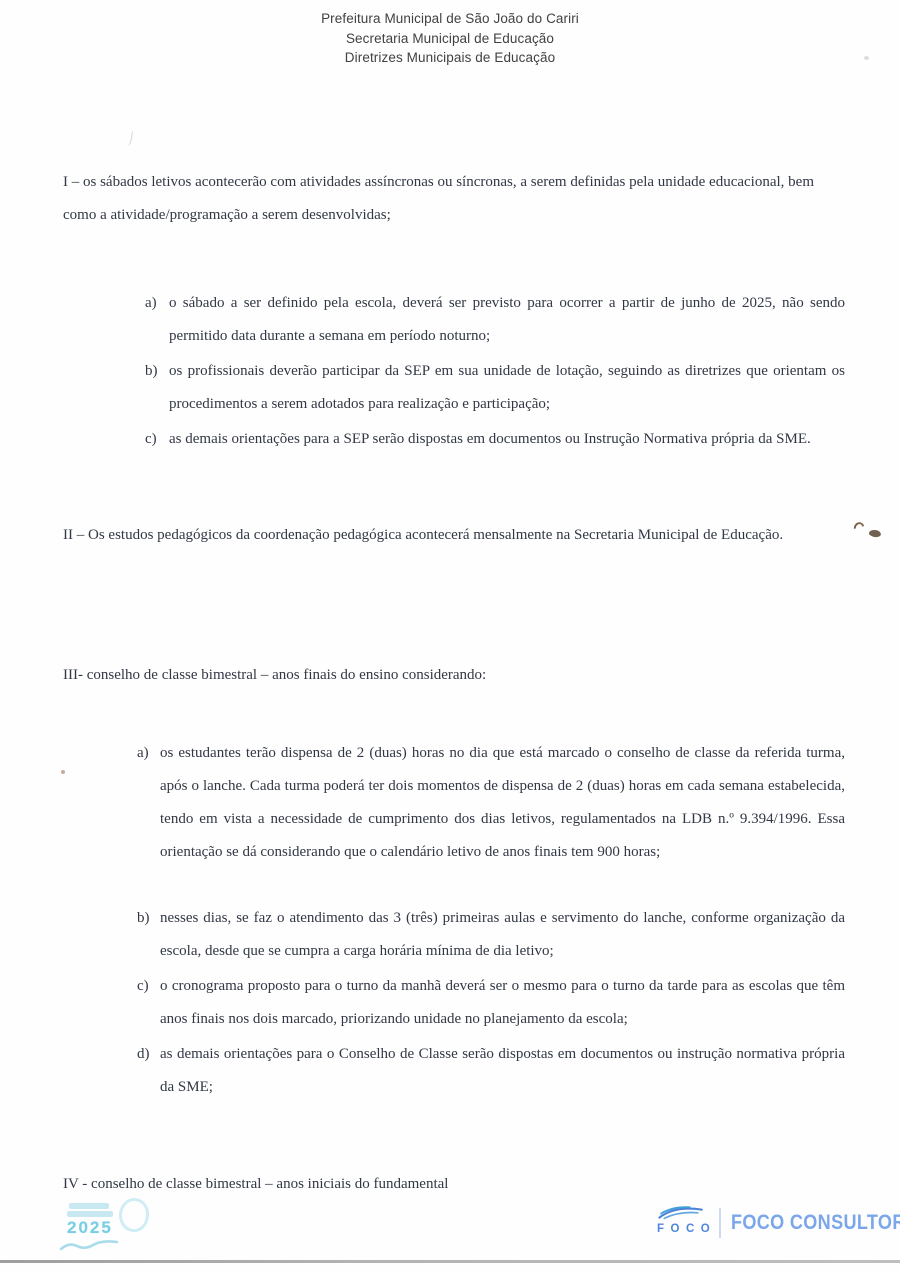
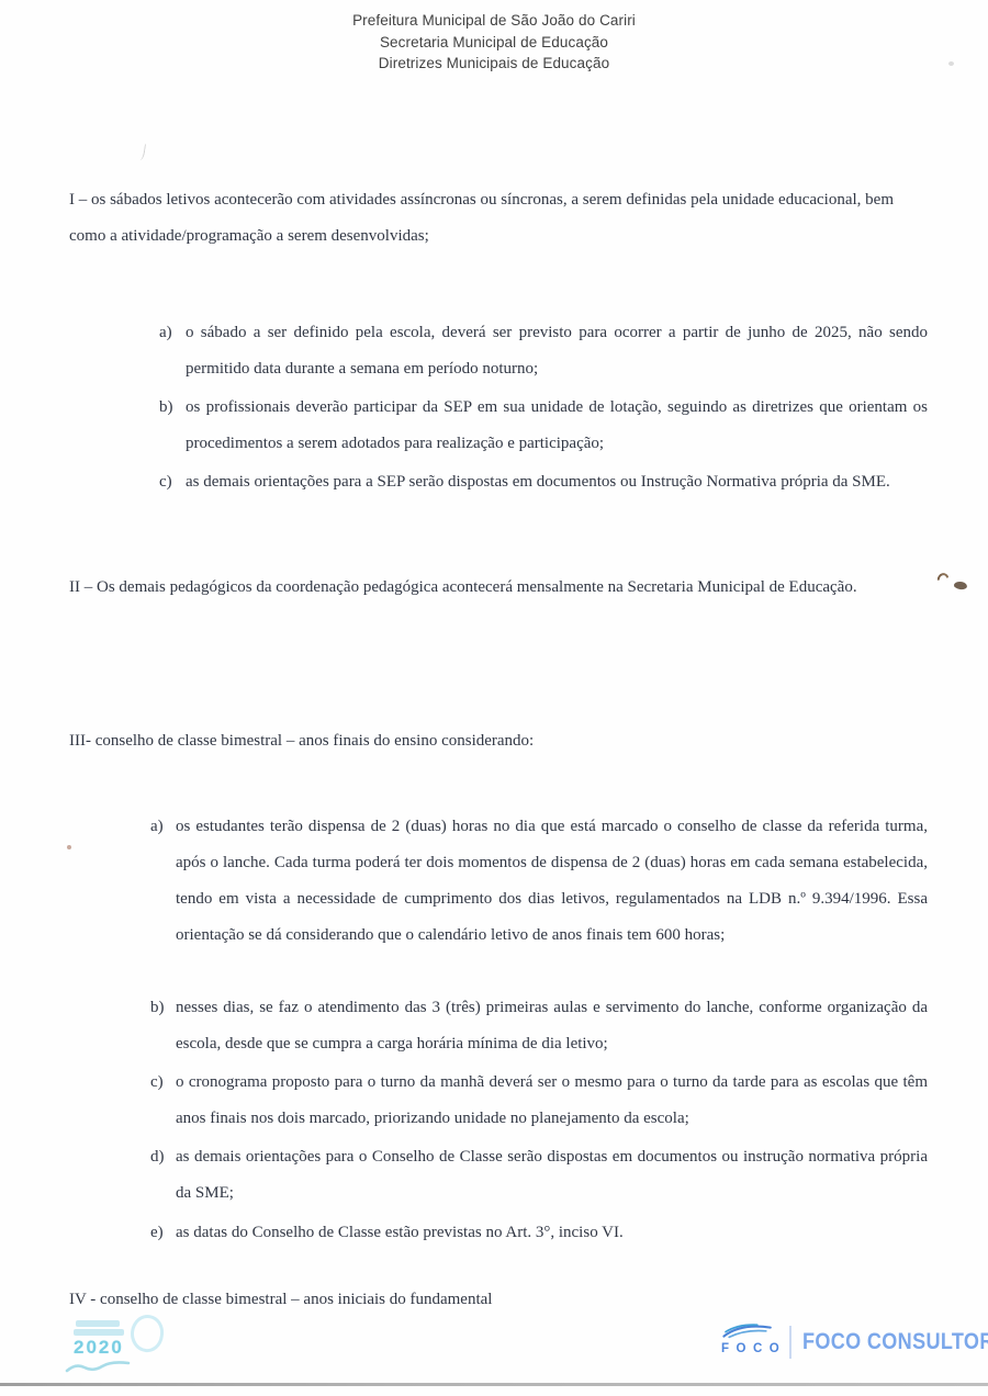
  Prefeitura Municipal de São João do Cariri
  Secretaria Municipal de Educação
  Diretrizes Municipais de Educação
  I – os sábados letivos acontecerão com atividades assíncronas ou síncronas, a serem definidas pela unidade educacional, bem como a atividade/programação a serem desenvolvidas;
  a)
  o sábado a ser definido pela escola, deverá ser previsto para ocorrer a partir de junho de 2025, não sendo permitido data durante a semana em período noturno;
  b)
  os profissionais deverão participar da SEP em sua unidade de lotação, seguindo as diretrizes que orientam os procedimentos a serem adotados para realização e participação;
  c)
  as demais orientações para a SEP serão dispostas em documentos ou Instrução Normativa própria da SME.
- II – Os estudos pedagógicos da coordenação pedagógica acontecerá mensalmente na Secretaria Municipal de Educação.
+ II – Os demais pedagógicos da coordenação pedagógica acontecerá mensalmente na Secretaria Municipal de Educação.
  III- conselho de classe bimestral – anos finais do ensino considerando:
  a)
- os estudantes terão dispensa de 2 (duas) horas no dia que está marcado o conselho de classe da referida turma, após o lanche. Cada turma poderá ter dois momentos de dispensa de 2 (duas) horas em cada semana estabelecida, tendo em vista a necessidade de cumprimento dos dias letivos, regulamentados na LDB n.º 9.394/1996. Essa orientação se dá considerando que o calendário letivo de anos finais tem 900 horas;
+ os estudantes terão dispensa de 2 (duas) horas no dia que está marcado o conselho de classe da referida turma, após o lanche. Cada turma poderá ter dois momentos de dispensa de 2 (duas) horas em cada semana estabelecida, tendo em vista a necessidade de cumprimento dos dias letivos, regulamentados na LDB n.º 9.394/1996. Essa orientação se dá considerando que o calendário letivo de anos finais tem 600 horas;
  b)
  nesses dias, se faz o atendimento das 3 (três) primeiras aulas e servimento do lanche, conforme organização da escola, desde que se cumpra a carga horária mínima de dia letivo;
  c)
  o cronograma proposto para o turno da manhã deverá ser o mesmo para o turno da tarde para as escolas que têm anos finais nos dois marcado, priorizando unidade no planejamento da escola;
  d)
  as demais orientações para o Conselho de Classe serão dispostas em documentos ou instrução normativa própria da SME;
+ e)
+ as datas do Conselho de Classe estão previstas no Art. 3°, inciso VI.
  IV - conselho de classe bimestral – anos iniciais do fundamental
- 2025
+ 2020
  FOCO
  FOCO CONSULTOR
